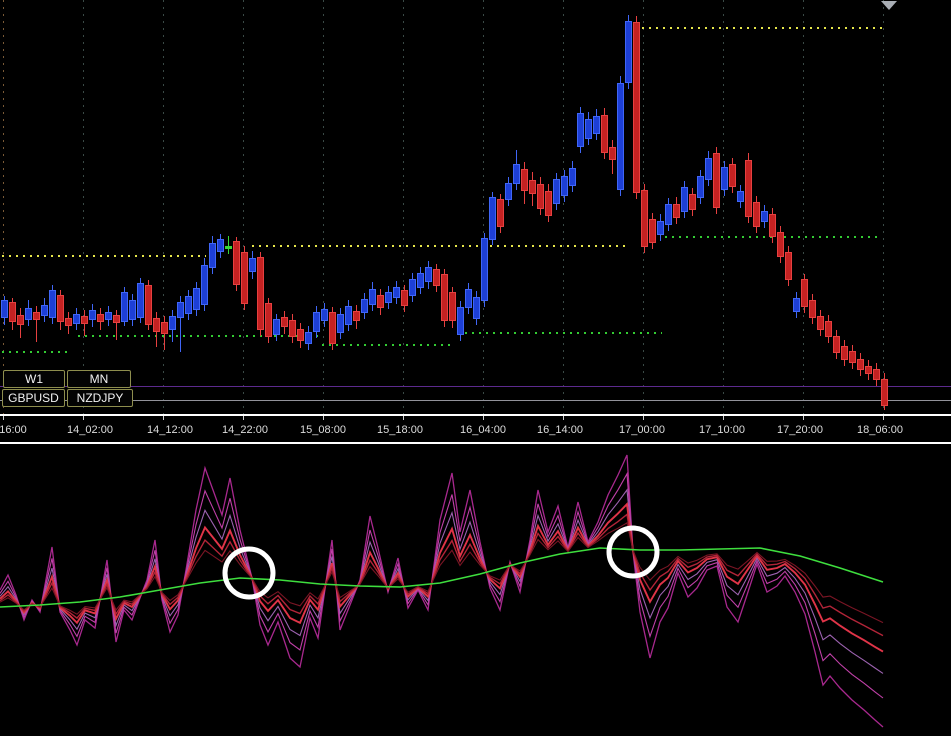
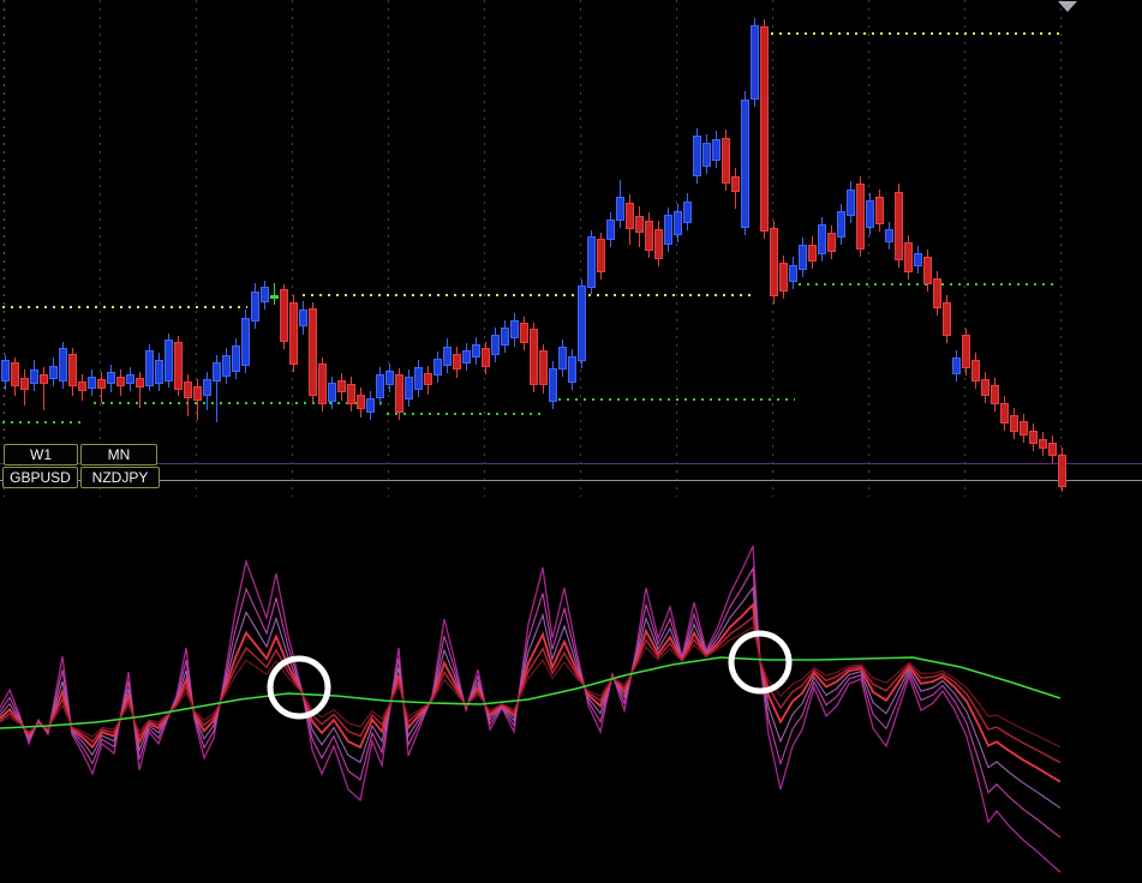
- 16:00
- 14_02:00
- 14_12:00
- 14_22:00
- 15_08:00
- 15_18:00
- 16_04:00
- 16_14:00
- 17_00:00
- 17_10:00
- 17_20:00
- 18_06:00
  W1
  MN
  GBPUSD
  NZDJPY
